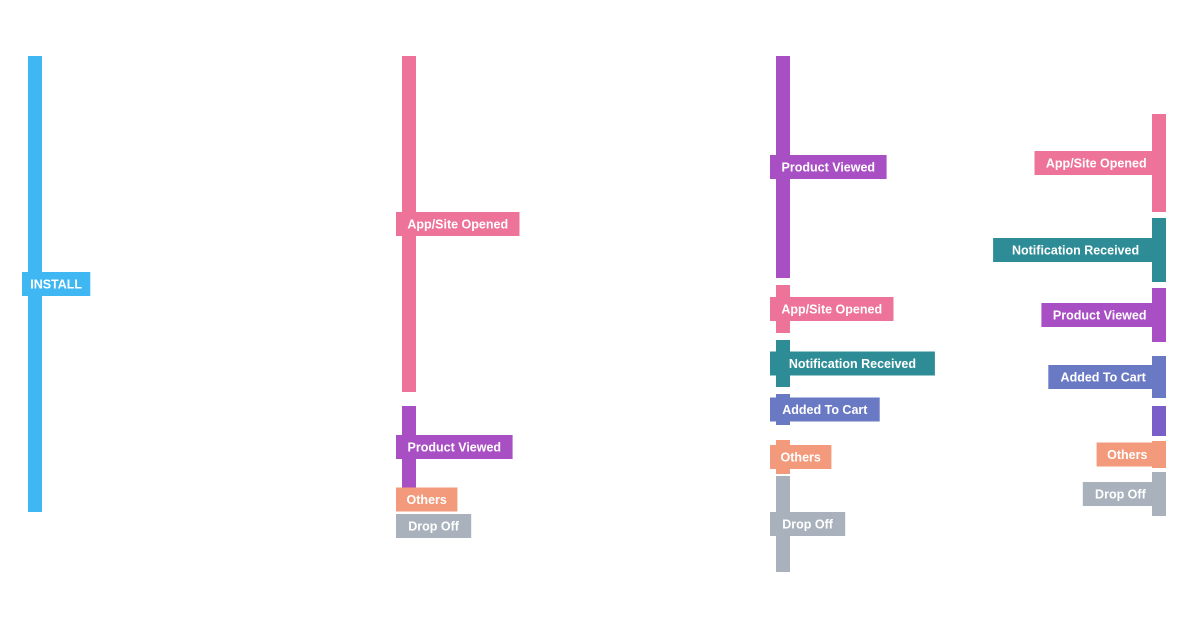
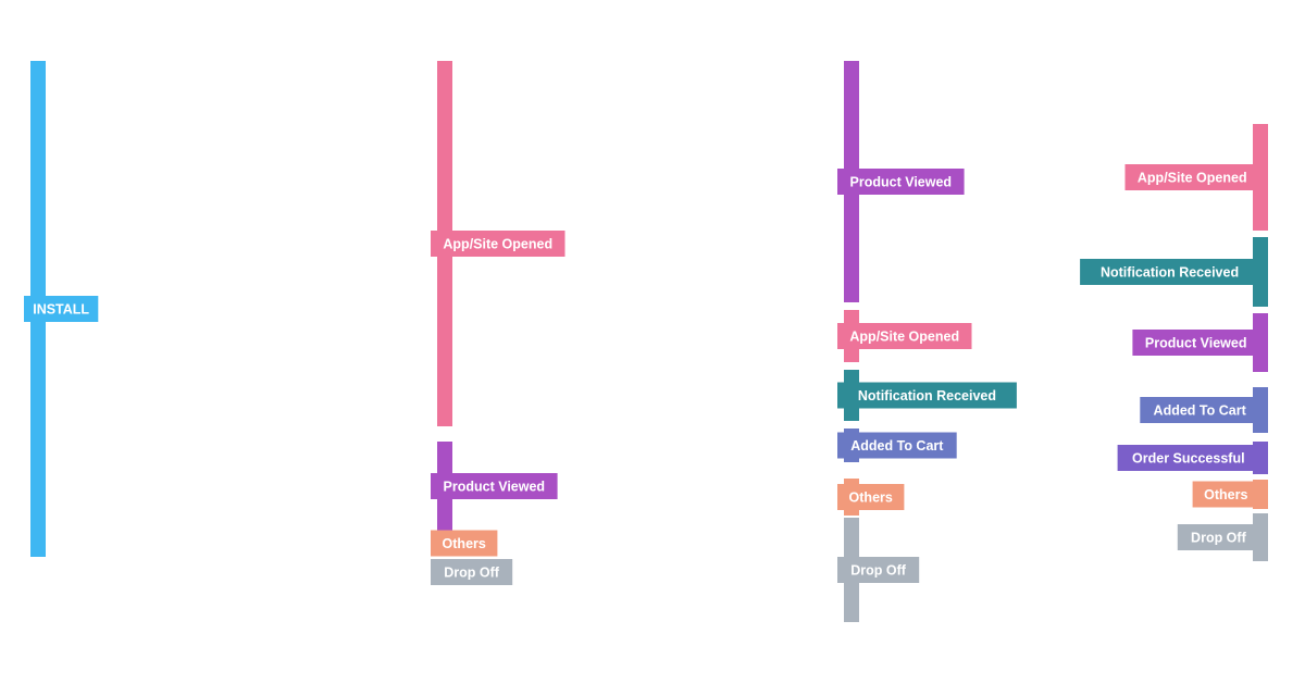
  INSTALL
  App/Site Opened
  Product Viewed
  Others
  Drop Off
  Product Viewed
  App/Site Opened
  Notification Received
  Added To Cart
  Others
  Drop Off
  App/Site Opened
  Notification Received
  Product Viewed
  Added To Cart
+ Order Successful
  Others
  Drop Off
